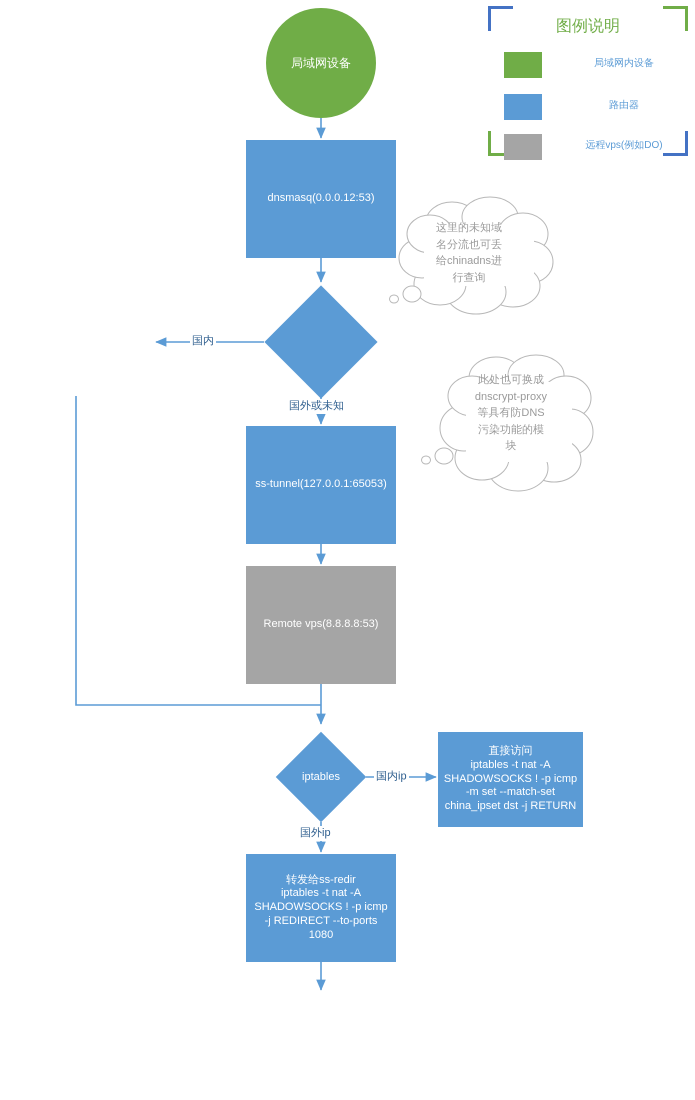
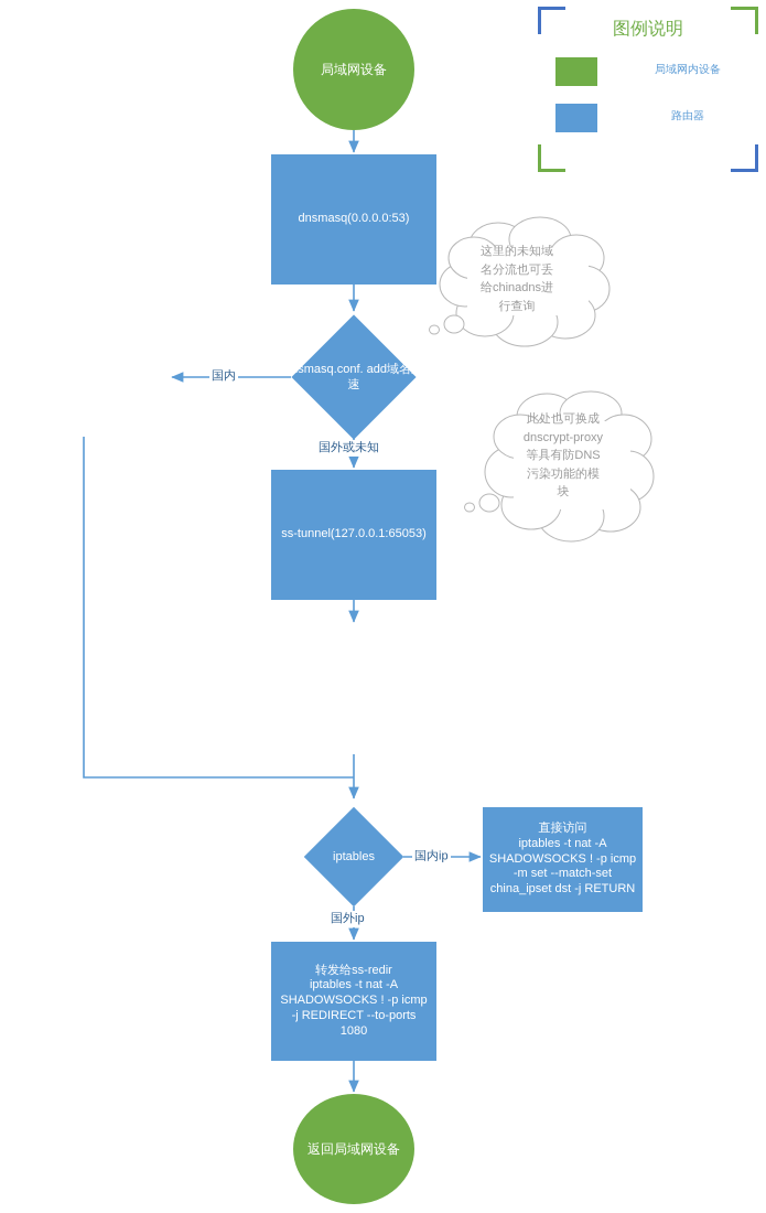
  局域网设备
- dnsmasq(0.0.0.12:53)
+ dnsmasq(0.0.0.0:53)
+ dnsmasq.conf. add域名加速
  ss-tunnel(127.0.0.1:65053)
- Remote vps(8.8.8.8:53)
  iptables
  直接访问
  iptables -t nat -A
  SHADOWSOCKS ! -p icmp
  -m set --match-set
  china_ipset dst -j RETURN
  转发给ss-redir
  iptables -t nat -A
  SHADOWSOCKS ! -p icmp
  -j REDIRECT --to-ports
  1080
+ 返回局域网设备
  国内
  国外或未知
  国内ip
  国外ip
  这里的未知域
  名分流也可丢
  给chinadns进
  行查询
  此处也可换成
  dnscrypt-proxy
  等具有防DNS
  污染功能的模
  块
  图例说明
  局域网内设备
  路由器
- 远程vps(例如DO)
